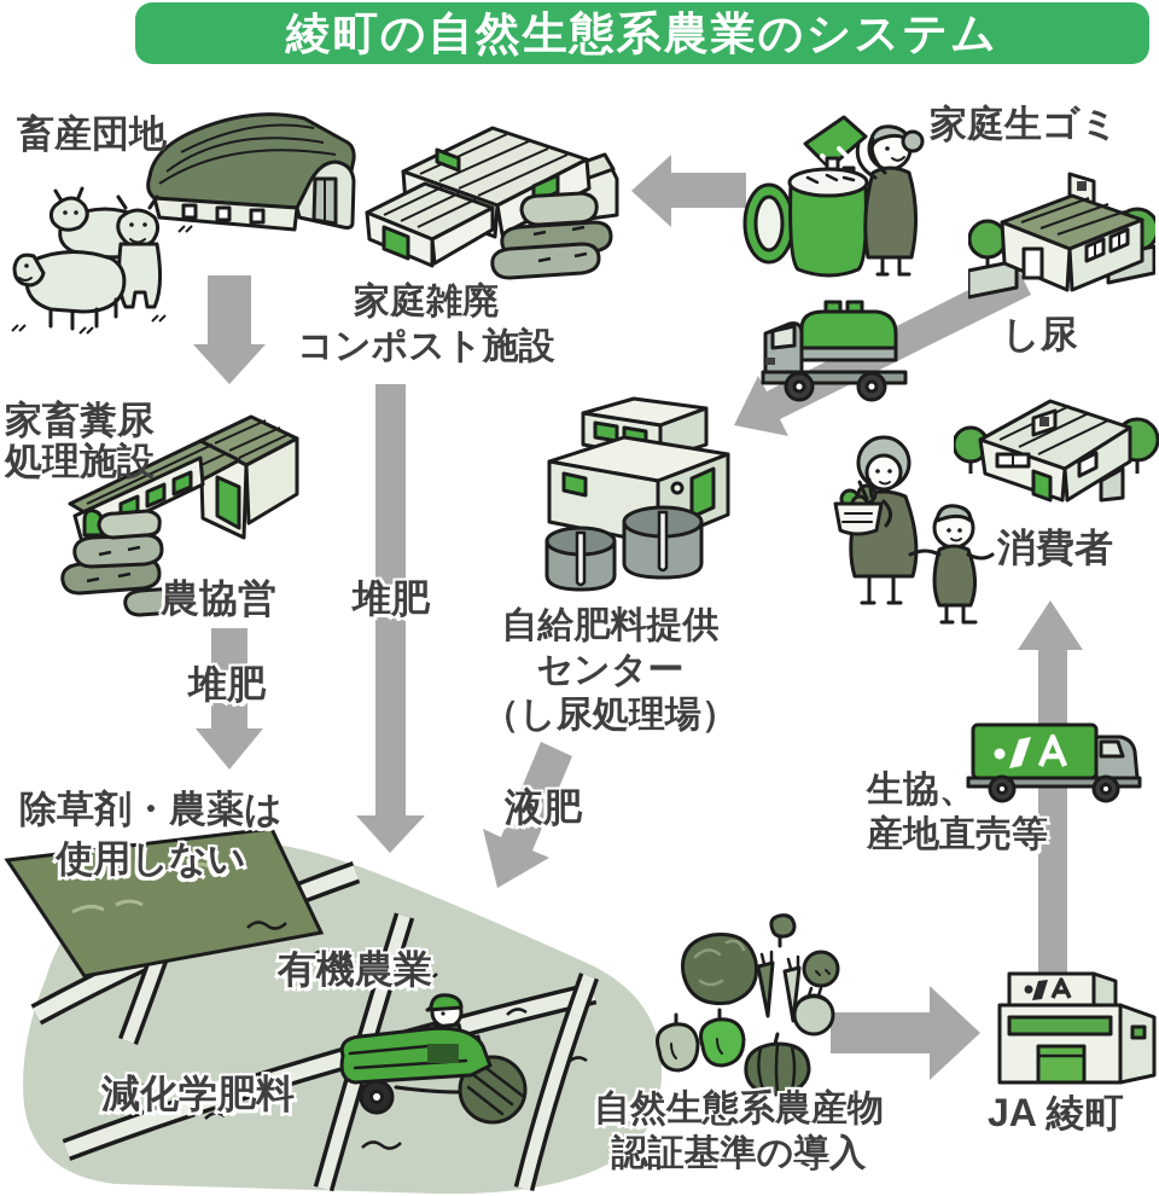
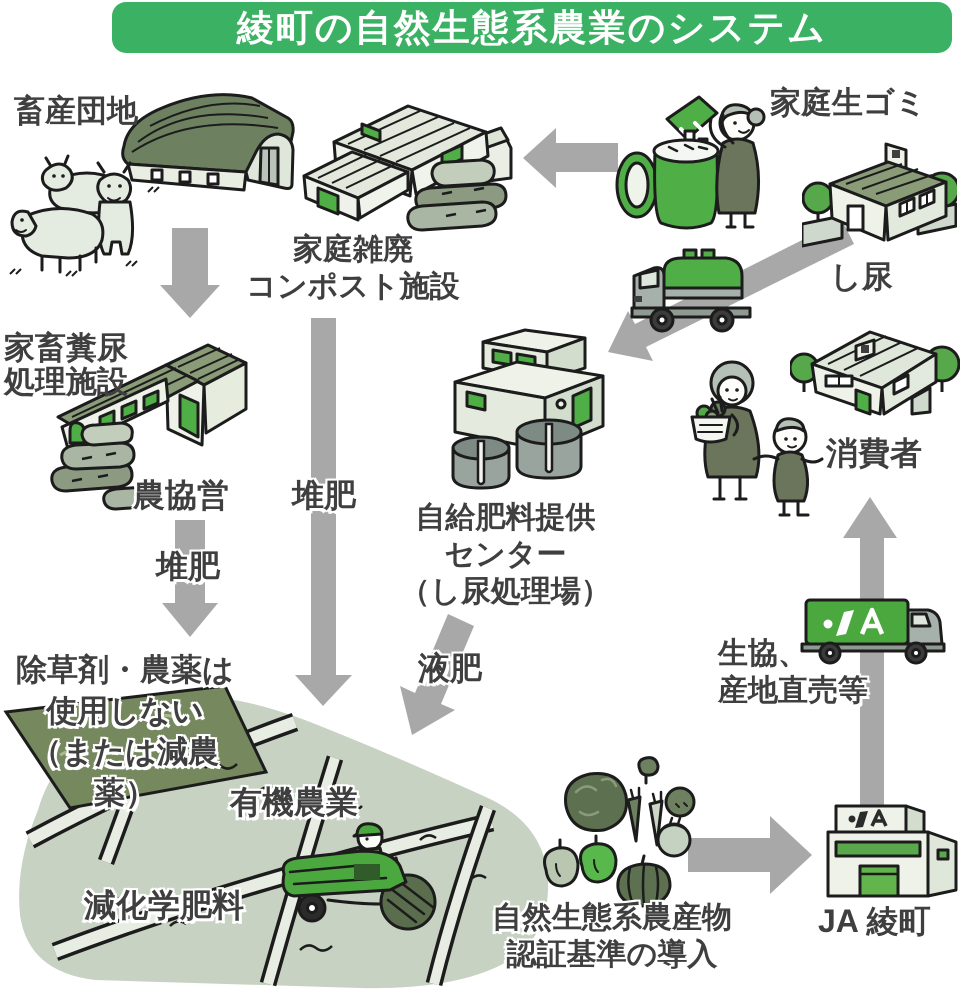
  綾町の自然生態系農業のシステム
  畜産団地
  家庭生ゴミ
  家庭雑廃
  コンポスト施設
  し尿
  家畜糞尿
  処理施設
  農協営
  堆肥
  堆肥
  自給肥料提供
  センター
  （し尿処理場）
  消費者
  液肥
  生協、
  産地直売等
  除草剤・農薬は
  使用しない
+ （または減農薬）
  有機農業
  減化学肥料
  自然生態系農産物
  認証基準の導入
  JA 綾町
